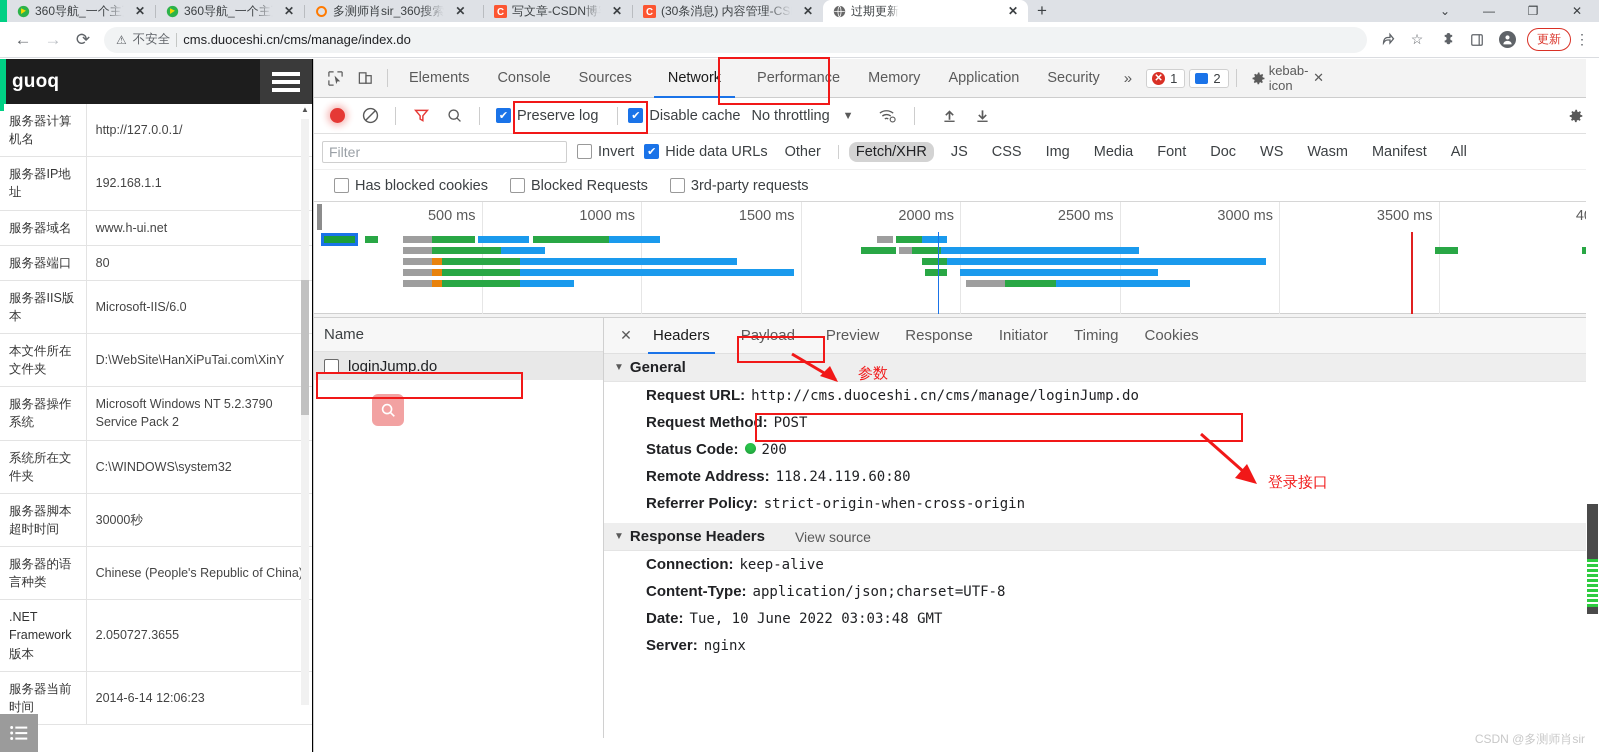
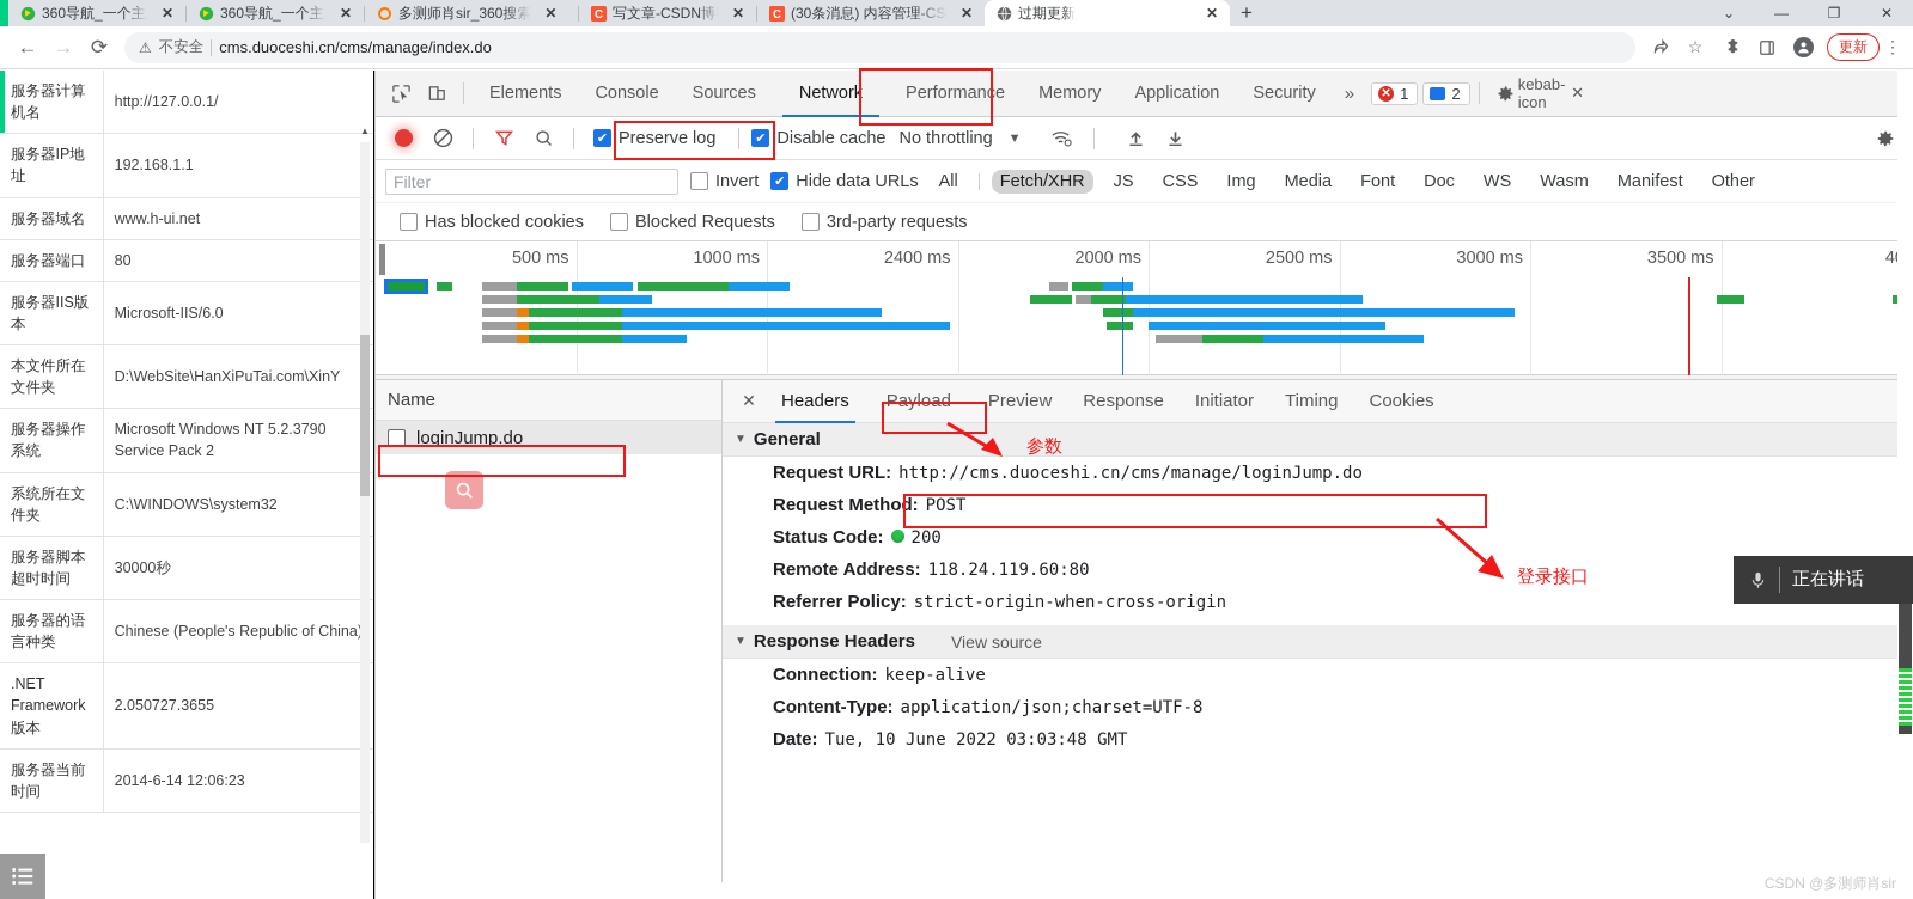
  ✕
  ✕
  多测师肖sir_360搜索
  ✕
  C
  写文章-CSDN博
  ✕
  C
  (30条消息) 内容管理-CS
  ✕
  过期更新
  ✕
  +
  ⌄
  —
  ❐
  ✕
  ←
  →
  ⟳
  ⚠
  不安全
  cms.duoceshi.cn/cms/manage/index.do
  ☆
  更新
  ⋮
- guoq
  服务器计算机名	http://127.0.0.1/
  服务器IP地址	192.168.1.1
  服务器域名	www.h-ui.net
  服务器端口	80
  服务器IIS版本	Microsoft-IIS/6.0
  本文件所在文件夹	D:\WebSite\HanXiPuTai.com\XinY
  服务器操作系统	Microsoft Windows NT 5.2.3790 Service Pack 2
  系统所在文件夹	C:\WINDOWS\system32
  服务器脚本超时时间	30000秒
  服务器的语言种类	Chinese (People's Republic of China
  .NET Framework版本	2.050727.3655
  服务器当前时间	2014-6-14 12:06:23
  ▲
  Elements
  Console
  Sources
  Network
  Performance
  Memory
  Application
  Security
  »
  ✕
  1
  2
  kebabicon
  ✕
  ✔
  Preserve log
  ✔
  Disable cache
  No throttling
  ▼
  Filter
  Invert
  ✔
  Hide data URLs
- Other
+ All
  Fetch/XHR
  JS
  CSS
  Img
  Media
  Font
  Doc
  WS
  Wasm
  Manifest
- All
+ Other
  Has blocked cookies
  Blocked Requests
  3rd-party requests
  500 ms
  1000 ms
- 1500 ms
+ 2400 ms
  2000 ms
  2500 ms
  3000 ms
  3500 ms
  Name
  loginJump.do
  ✕
  Headers
  Payload
  Preview
  Response
  Initiator
  Timing
  Cookies
  ▼
  General
  Request URL:
  http://cms.duoceshi.cn/cms/manage/loginJump.do
  Request Method:
  POST
  Status Code:
  200
  Remote Address:
  118.24.119.60:80
  Referrer Policy:
  strict-origin-when-cross-origin
  ▼
  Response Headers
  View source
  Connection:
  keep-alive
  Content-Type:
  application/json;charset=UTF-8
  Date:
  Tue, 10 June 2022 03:03:48 GMT
- Server:
- nginx
  参数
  登录接口
+ 正在讲话
  CSDN @多测师肖sir
